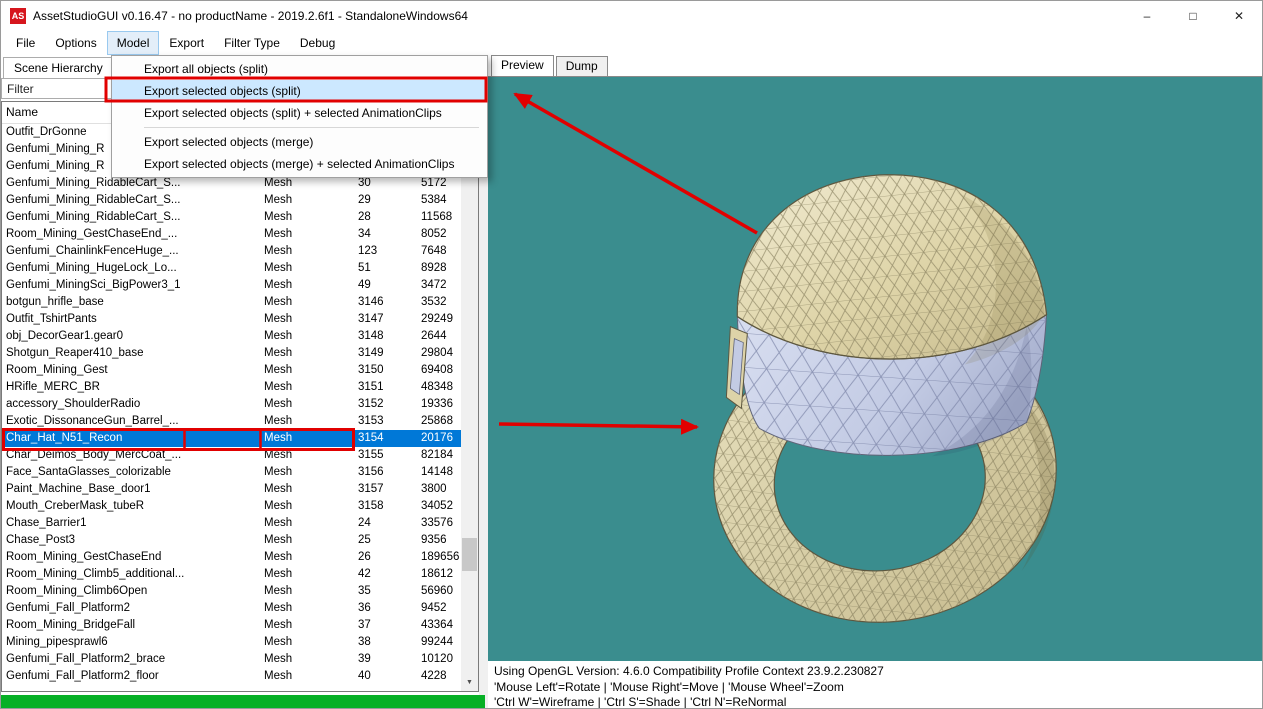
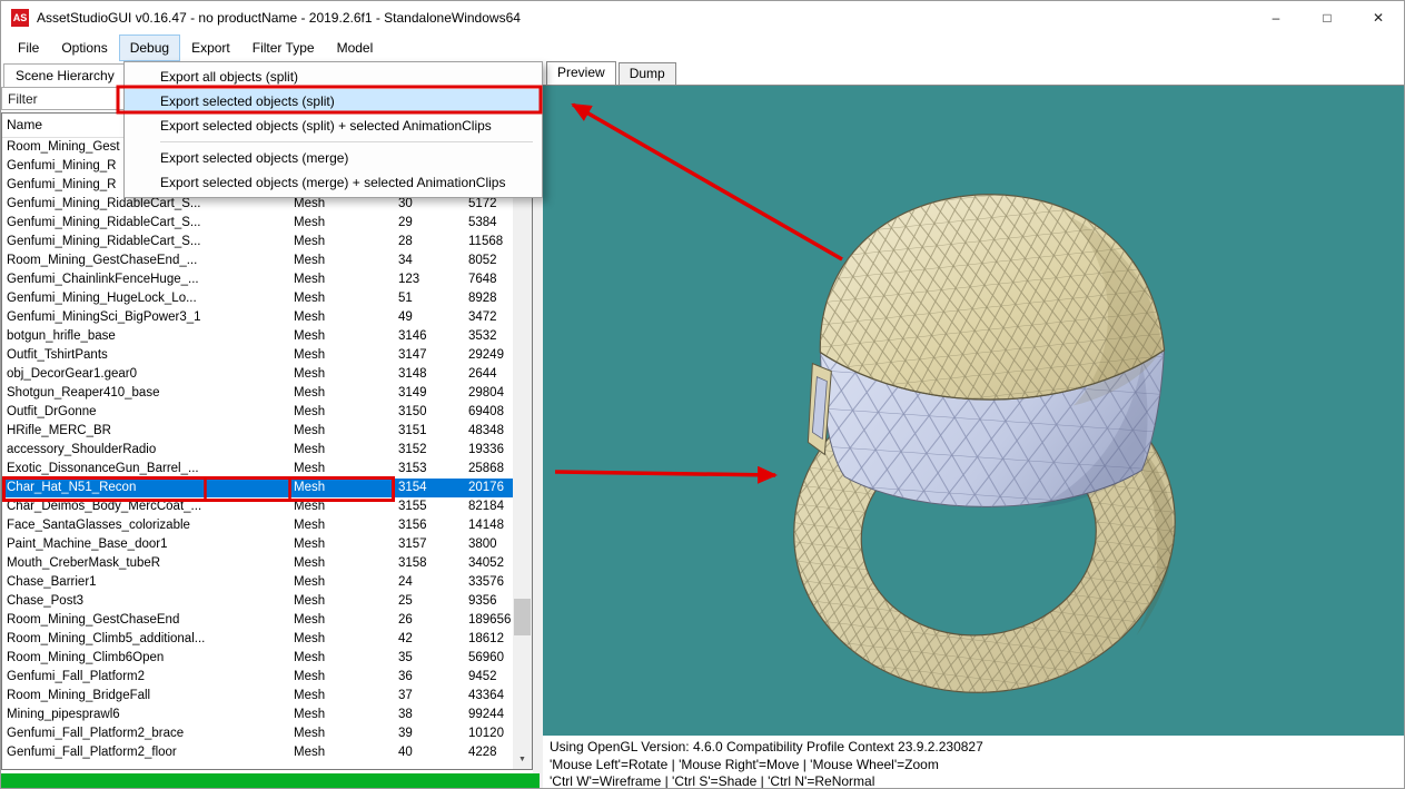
  AS
  AssetStudioGUI v0.16.47 - no productName - 2019.2.6f1 - StandaloneWindows64
  –
  □
  ✕
  File
  Options
- Model
+ Debug
  Export
  Filter Type
- Debug
+ Model
  Scene Hierarchy
  Filter
  Name
- Outfit_DrGonne
+ Room_Mining_Gest
  Genfumi_Mining_R
  Genfumi_Mining_R
  Genfumi_Mining_RidableCart_S...
  Mesh
  30
  5172
  Genfumi_Mining_RidableCart_S...
  Mesh
  29
  5384
  Genfumi_Mining_RidableCart_S...
  Mesh
  28
  11568
  Room_Mining_GestChaseEnd_...
  Mesh
  34
  8052
  Genfumi_ChainlinkFenceHuge_...
  Mesh
  123
  7648
  Genfumi_Mining_HugeLock_Lo...
  Mesh
  51
  8928
  Genfumi_MiningSci_BigPower3_1
  Mesh
  49
  3472
  botgun_hrifle_base
  Mesh
  3146
  3532
  Outfit_TshirtPants
  Mesh
  3147
  29249
  obj_DecorGear1.gear0
  Mesh
  3148
  2644
  Shotgun_Reaper410_base
  Mesh
  3149
  29804
- Room_Mining_Gest
+ Outfit_DrGonne
  Mesh
  3150
  69408
  HRifle_MERC_BR
  Mesh
  3151
  48348
  accessory_ShoulderRadio
  Mesh
  3152
  19336
  Exotic_DissonanceGun_Barrel_...
  Mesh
  3153
  25868
  Char_Hat_N51_Recon
  Mesh
  3154
  20176
  Char_Deimos_Body_MercCoat_...
  Mesh
  3155
  82184
  Face_SantaGlasses_colorizable
  Mesh
  3156
  14148
  Paint_Machine_Base_door1
  Mesh
  3157
  3800
  Mouth_CreberMask_tubeR
  Mesh
  3158
  34052
  Chase_Barrier1
  Mesh
  24
  33576
  Chase_Post3
  Mesh
  25
  9356
  Room_Mining_GestChaseEnd
  Mesh
  26
  189656
  Room_Mining_Climb5_additional...
  Mesh
  42
  18612
  Room_Mining_Climb6Open
  Mesh
  35
  56960
  Genfumi_Fall_Platform2
  Mesh
  36
  9452
  Room_Mining_BridgeFall
  Mesh
  37
  43364
  Mining_pipesprawl6
  Mesh
  38
  99244
  Genfumi_Fall_Platform2_brace
  Mesh
  39
  10120
  Genfumi_Fall_Platform2_floor
  Mesh
  40
  4228
  Preview
  Dump
  Using OpenGL Version: 4.6.0 Compatibility Profile Context 23.9.2.230827
  'Mouse Left'=Rotate | 'Mouse Right'=Move | 'Mouse Wheel'=Zoom
  'Ctrl W'=Wireframe | 'Ctrl S'=Shade | 'Ctrl N'=ReNormal
  Export all objects (split)
  Export selected objects (split)
  Export selected objects (split) + selected AnimationClips
  Export selected objects (merge)
  Export selected objects (merge) + selected AnimationClips
